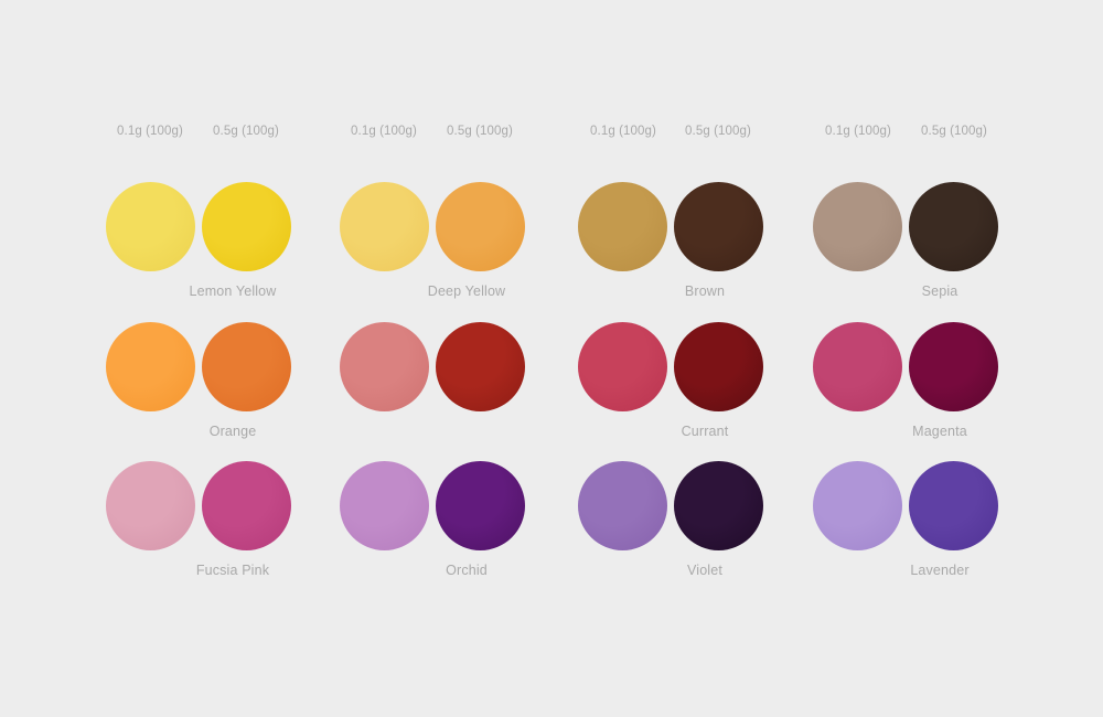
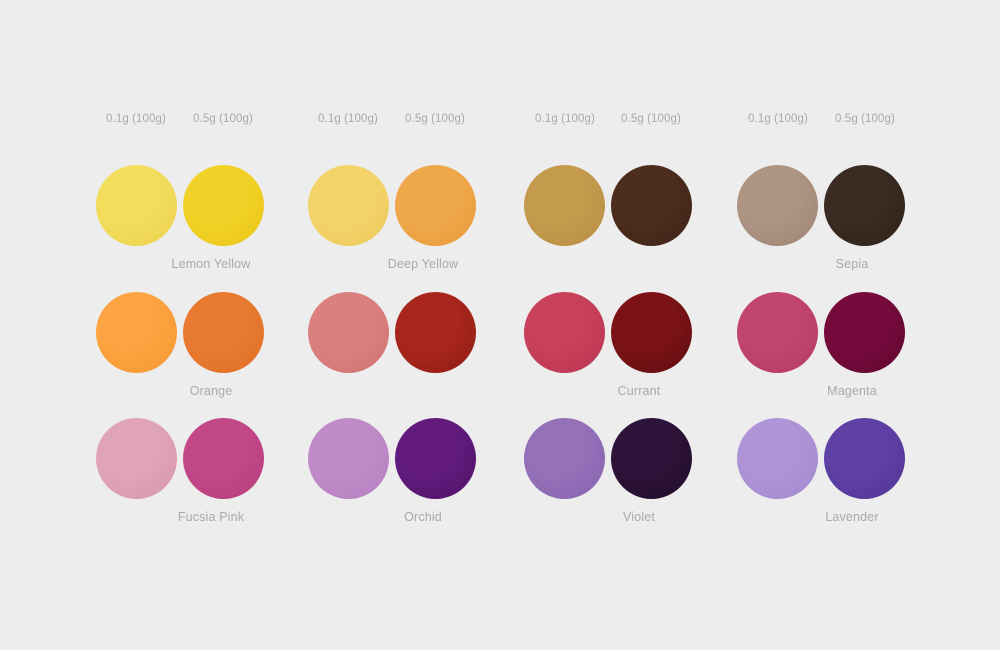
  0.1g (100g)
  0.5g (100g)
  0.1g (100g)
  0.5g (100g)
  0.1g (100g)
  0.5g (100g)
  0.1g (100g)
  0.5g (100g)
  Lemon Yellow
  Deep Yellow
- Brown
  Sepia
  Orange
  Currant
  Magenta
  Fucsia Pink
  Orchid
  Violet
  Lavender
